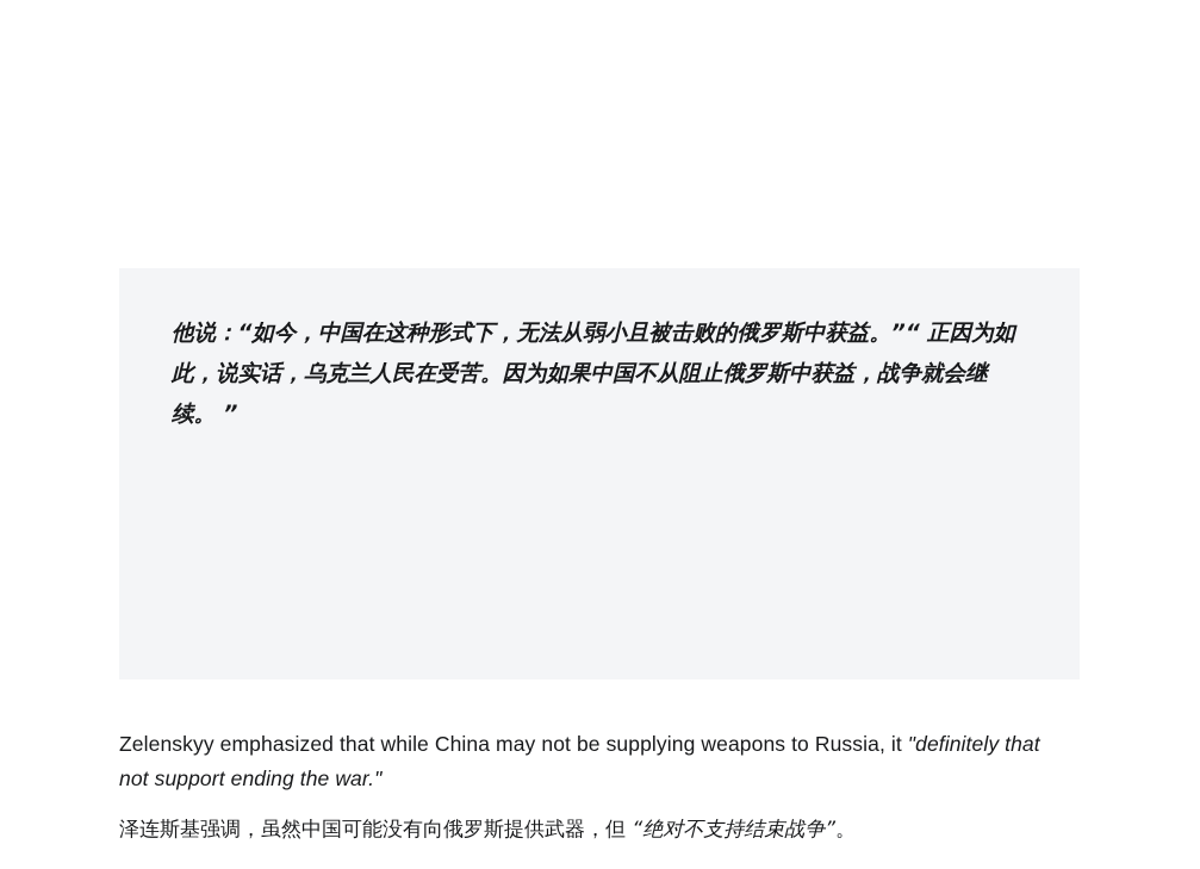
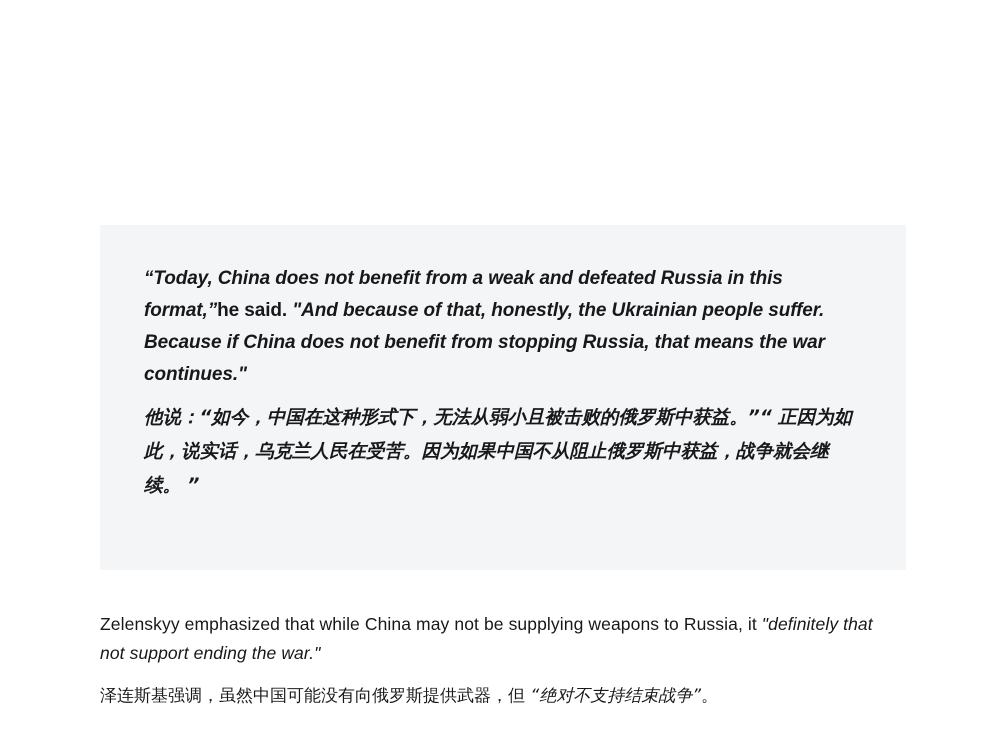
+ “Today, China does not benefit from a weak and defeated Russia in this format,”he said. "And because of that, honestly, the Ukrainian people suffer. Because if China does not benefit from stopping Russia, that means the war continues."
  他说：“如今，中国在这种形式下，无法从弱小且被击败的俄罗斯中获益。”“ 正因为如此，说实话，乌克兰人民在受苦。因为如果中国不从阻止俄罗斯中获益，战争就会继续。 ”
  Zelenskyy emphasized that while China may not be supplying weapons to Russia, it "definitely that not support ending the war."
  泽连斯基强调，虽然中国可能没有向俄罗斯提供武器，但 “绝对不支持结束战争”。
